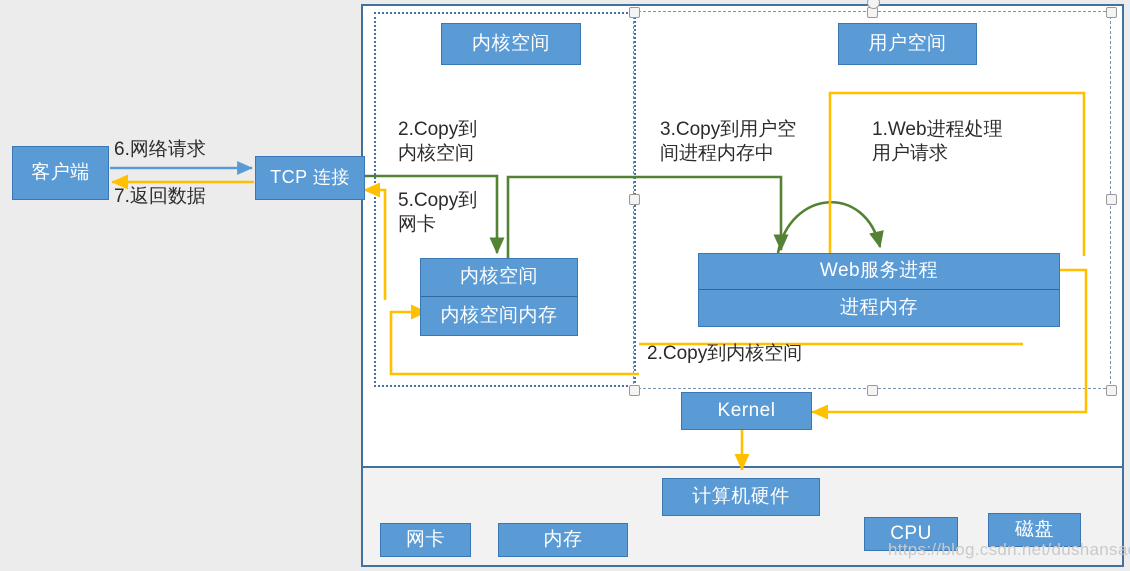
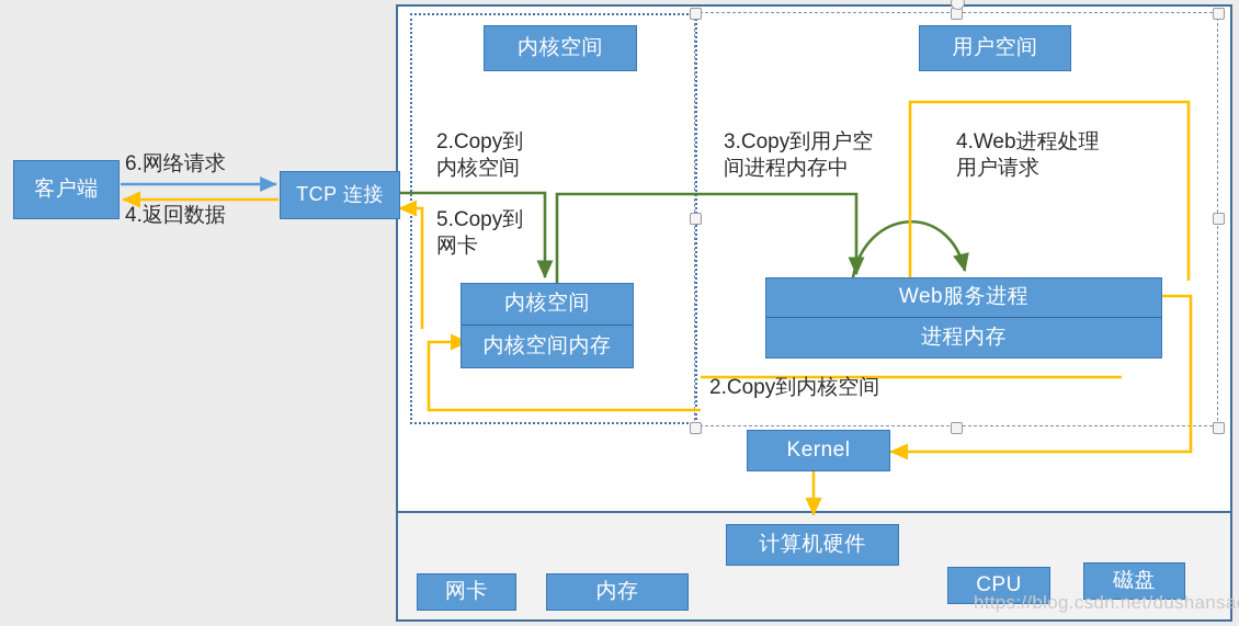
  客户端
  TCP 连接
  内核空间
  用户空间
  内核空间
  内核空间内存
  Web服务进程
  进程内存
  Kernel
  计算机硬件
  网卡
  内存
  CPU
  磁盘
  6.网络请求
- 7.返回数据
+ 4.返回数据
  2.Copy到
  内核空间
  5.Copy到
  网卡
  3.Copy到用户空
  间进程内存中
- 1.Web进程处理
+ 4.Web进程处理
  用户请求
  2.Copy到内核空间
  https://blog.csdn.net/dushansa
